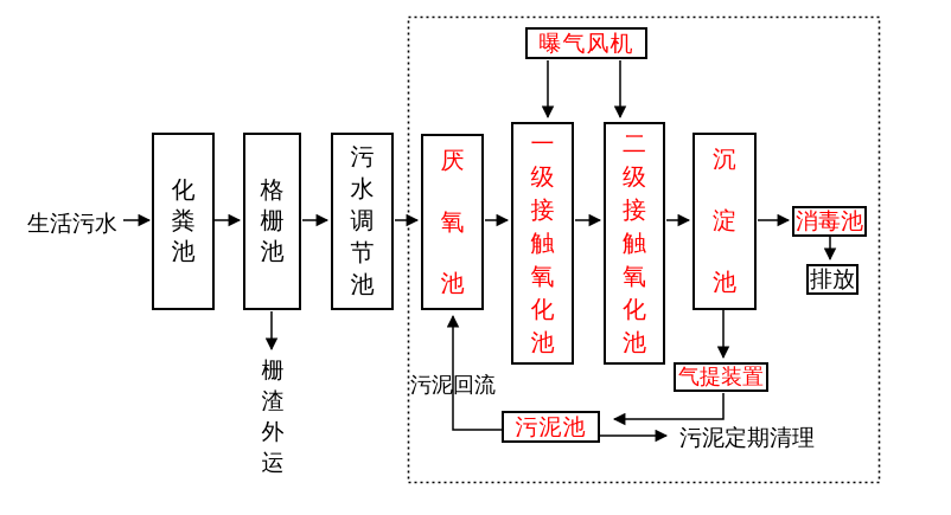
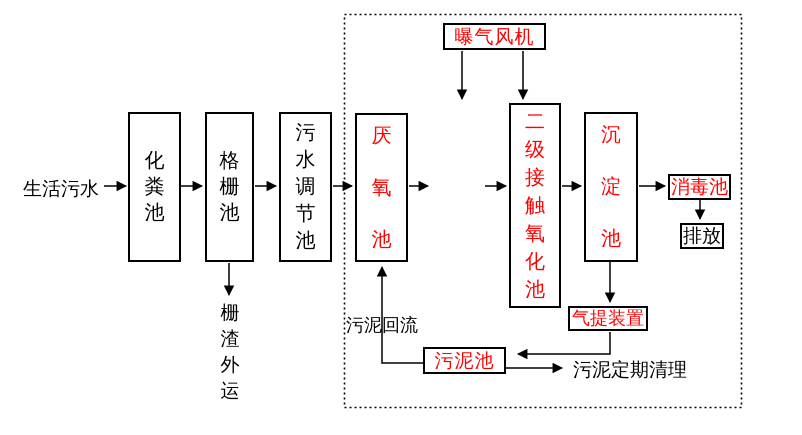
  生活污水
  栅渣外运
  污泥回流
  污泥定期清理
  化粪池
  格栅池
  污水调节池
  厌氧池
- 一级接触氧化池
  二级接触氧化池
  沉淀池
  曝气风机
  消毒池
  排放
  气提装置
  污泥池
